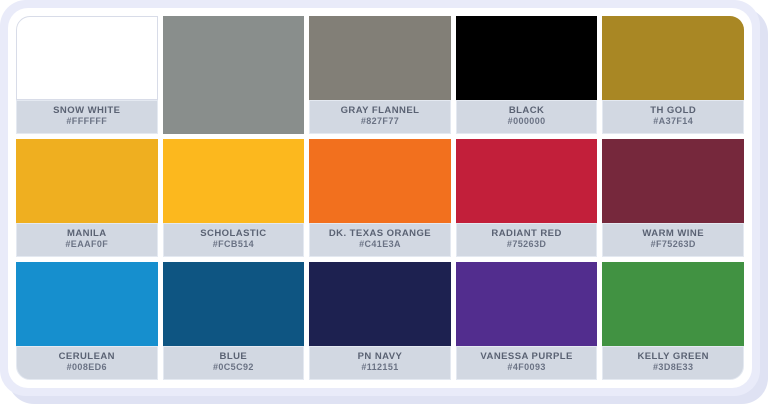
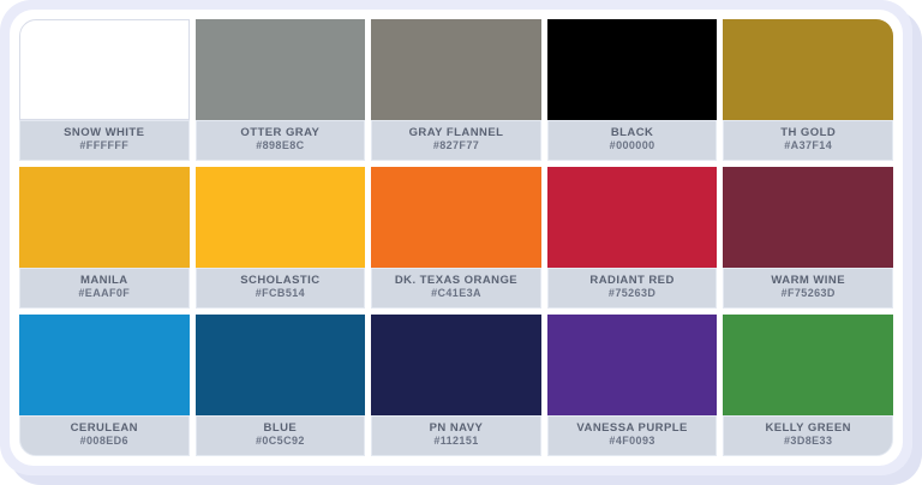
  SNOW WHITE
  #FFFFFF
+ OTTER GRAY
+ #898E8C
  GRAY FLANNEL
  #827F77
  BLACK
  #000000
  TH GOLD
  #A37F14
  MANILA
  #EAAF0F
  SCHOLASTIC
  #FCB514
  DK. TEXAS ORANGE
  #C41E3A
  RADIANT RED
  #75263D
  WARM WINE
  #F75263D
  CERULEAN
  #008ED6
  BLUE
  #0C5C92
  PN NAVY
  #112151
  VANESSA PURPLE
  #4F0093
  KELLY GREEN
  #3D8E33
